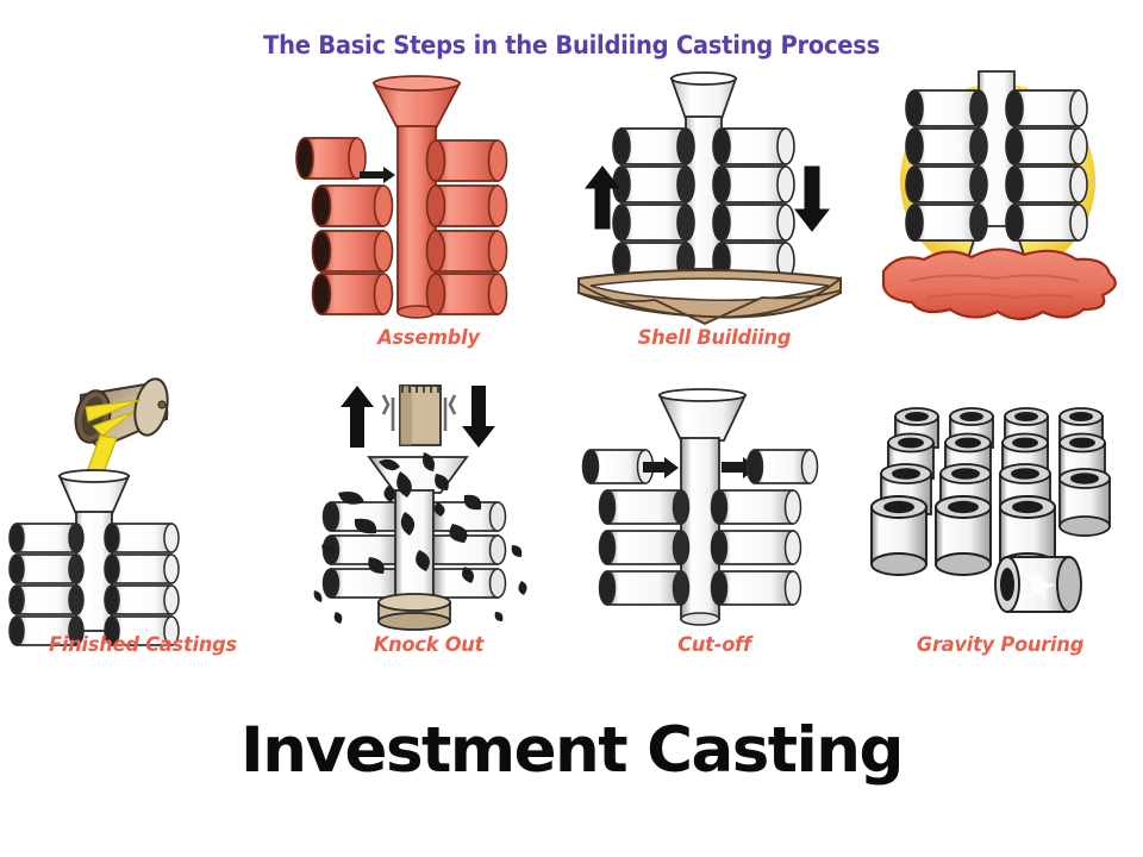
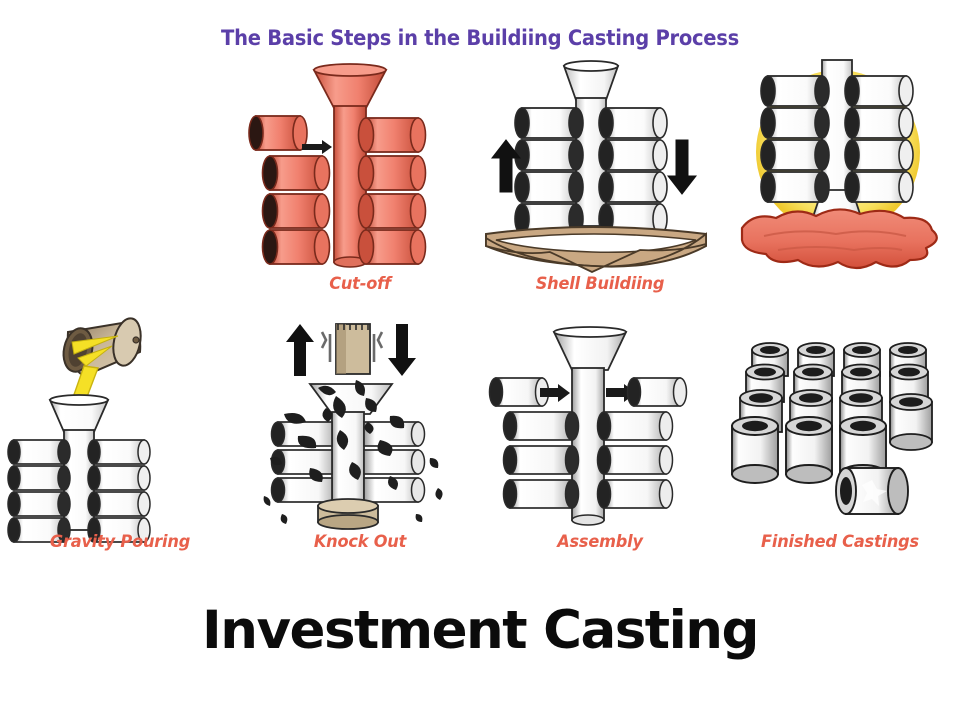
  The Basic Steps in the Buildiing Casting Process
- Assembly
+ Cut-off
  Shell Buildiing
- Finished Castings
+ Gravity Pouring
  Knock Out
- Cut-off
+ Assembly
- Gravity Pouring
+ Finished Castings
  Investment Casting
